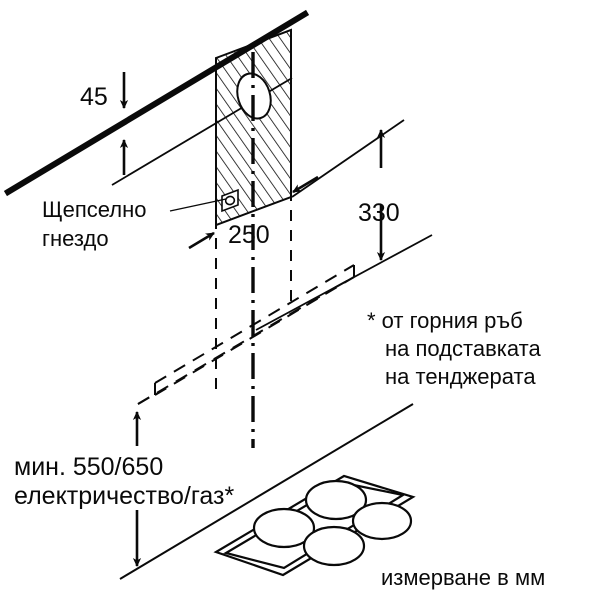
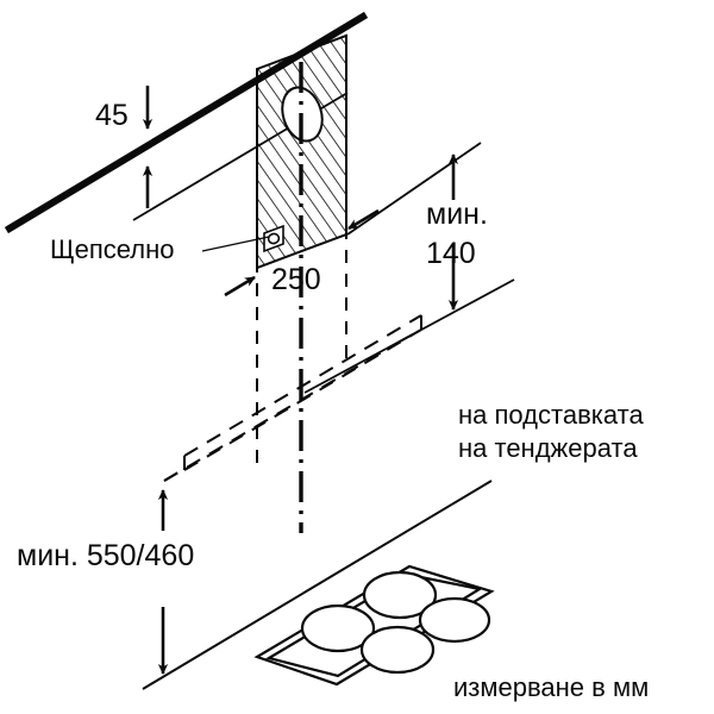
  45
  Щепселно
- гнездо
  250
+ мин.
- 330
+ 140
- * от горния ръб
  на подставката
  на тенджерата
- мин. 550/650
+ мин. 550/460
- електричество/газ*
  измерване в мм
